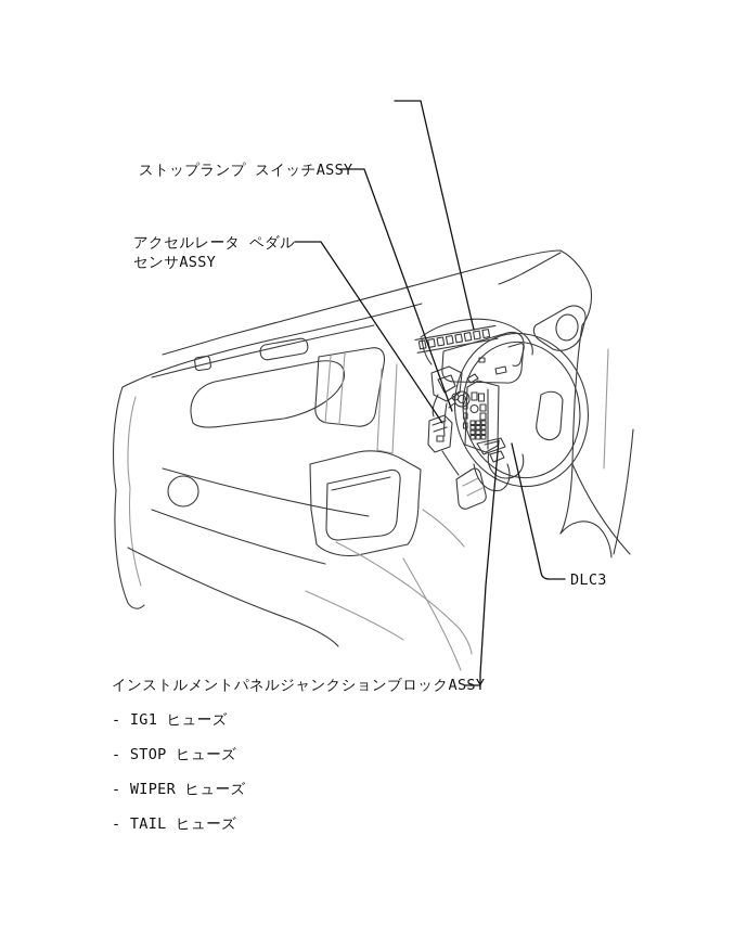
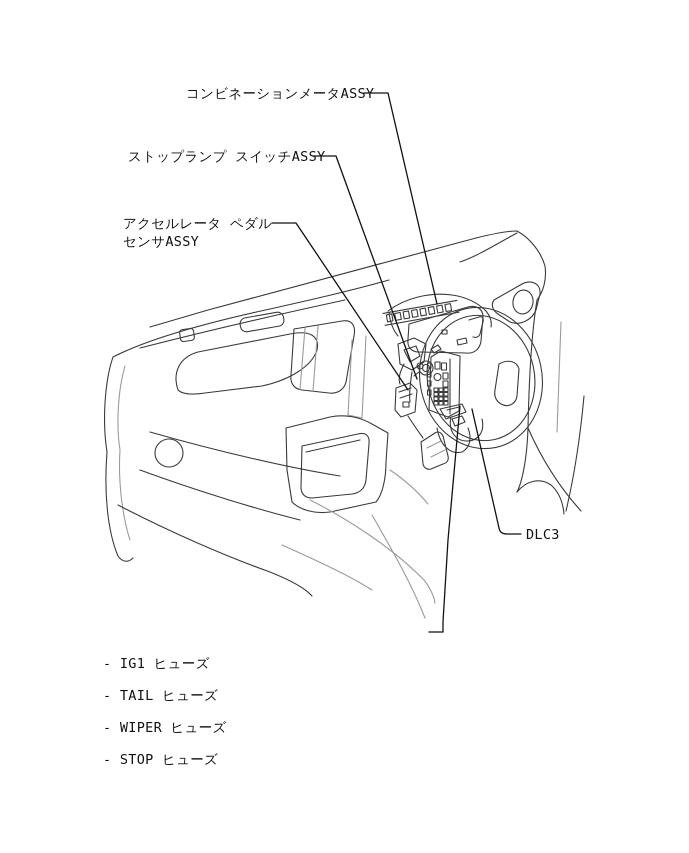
+ コンビネーションメータASSY
  ストップランプ スイッチASSY
  アクセルレータ ペダル
  センサASSY
  DLC3
- インストルメントパネルジャンクションブロックASSY
  - IG1 ヒューズ
- - STOP ヒューズ
+ - TAIL ヒューズ
  - WIPER ヒューズ
- - TAIL ヒューズ
+ - STOP ヒューズ
